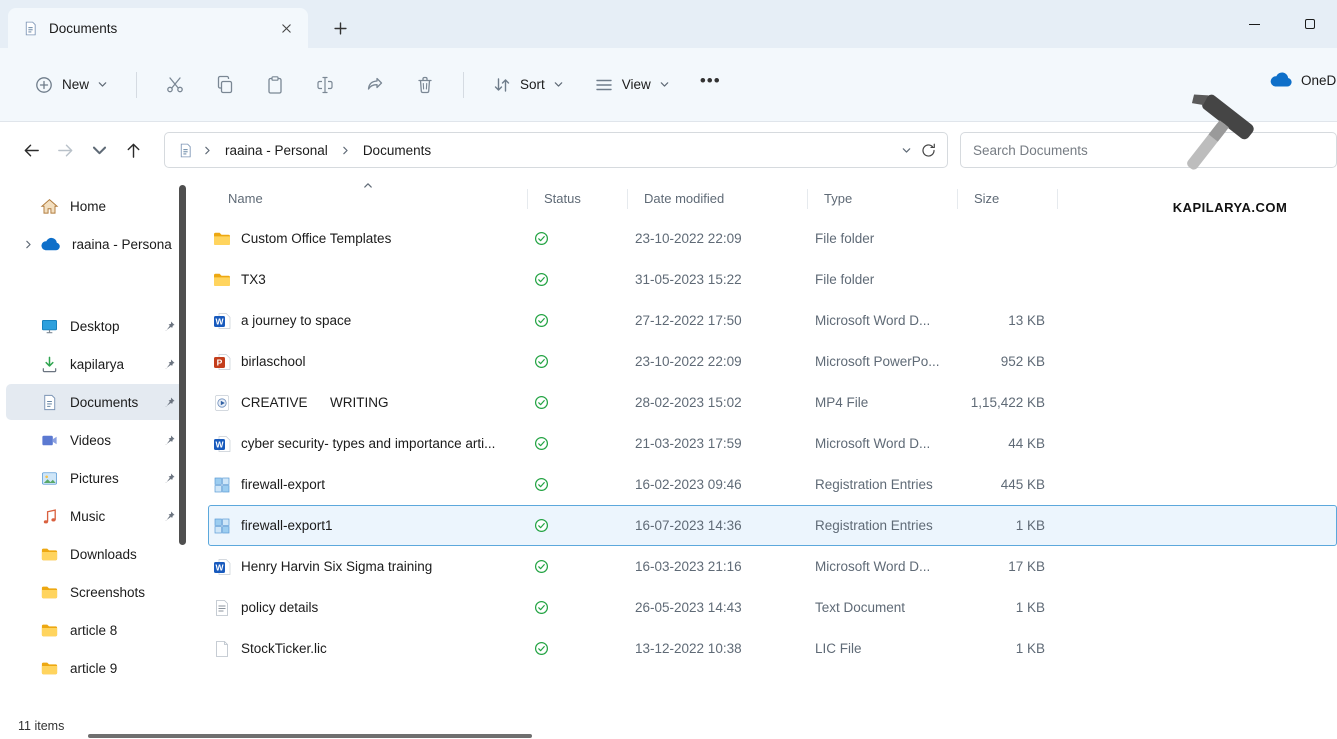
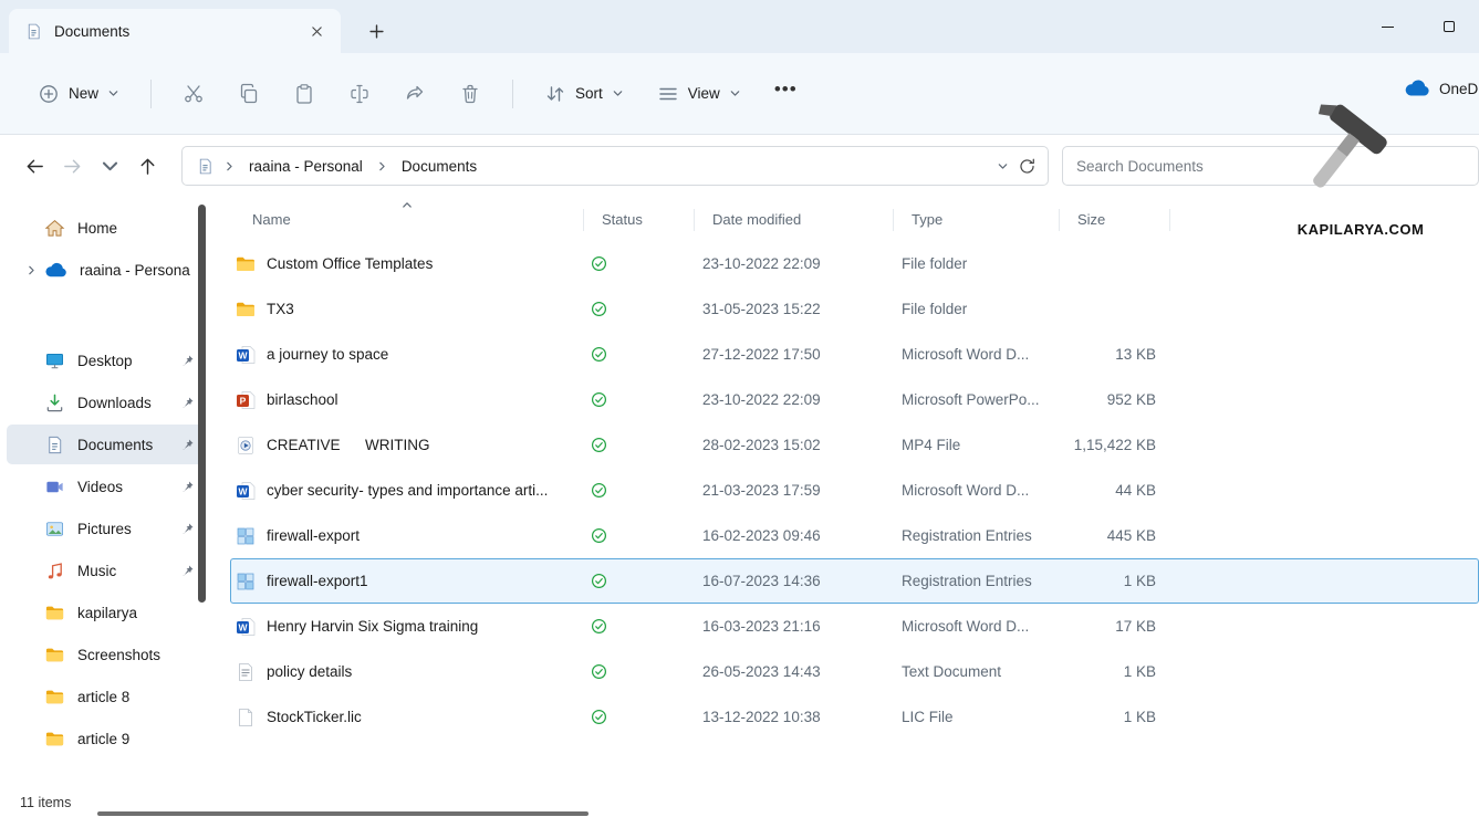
  Documents
  New
  Sort
  View
  •••
  raaina - Personal
  Documents
  Search Documents
  Home
  raaina - Persona
  Desktop
- kapilarya
+ Downloads
  Documents
  Videos
  Pictures
  Music
- Downloads
+ kapilarya
  Screenshots
  article 8
  article 9
  Name
  Status
  Date modified
  Type
  Size
  Custom Office Templates
  23-10-2022 22:09
  File folder
  TX3
  31-05-2023 15:22
  File folder
  a journey to space
  27-12-2022 17:50
  Microsoft Word D...
  13 KB
  birlaschool
  23-10-2022 22:09
  Microsoft PowerPo...
  952 KB
  CREATIVE WRITING
  28-02-2023 15:02
  MP4 File
  1,15,422 KB
  cyber security- types and importance arti...
  21-03-2023 17:59
  Microsoft Word D...
  44 KB
  firewall-export
  16-02-2023 09:46
  Registration Entries
  445 KB
  firewall-export1
  16-07-2023 14:36
  Registration Entries
  1 KB
  Henry Harvin Six Sigma training
  16-03-2023 21:16
  Microsoft Word D...
  17 KB
  policy details
  26-05-2023 14:43
  Text Document
  1 KB
  StockTicker.lic
  13-12-2022 10:38
  LIC File
  1 KB
  KAPILARYA.COM
  11 items
